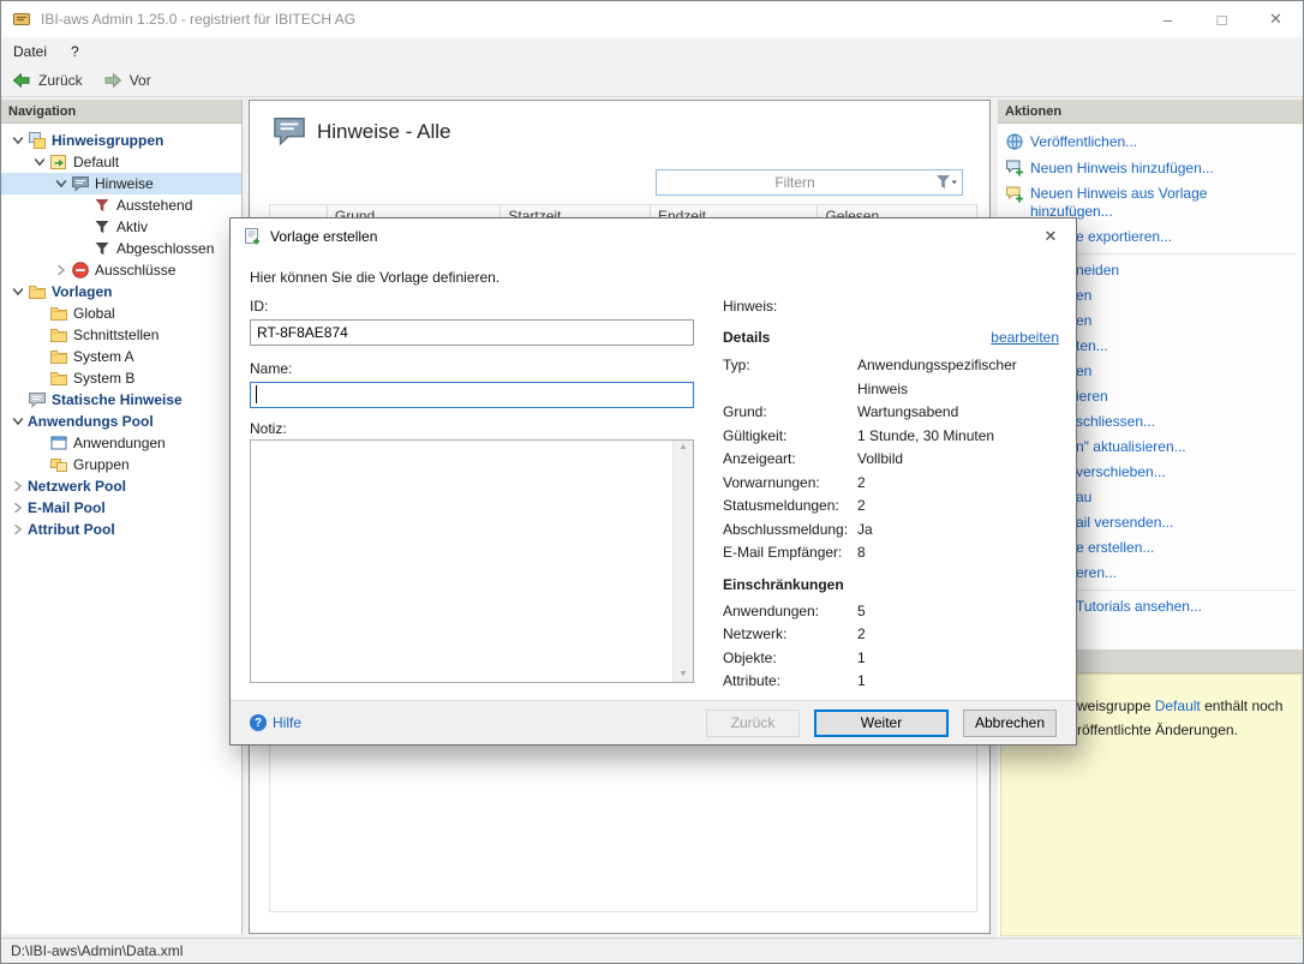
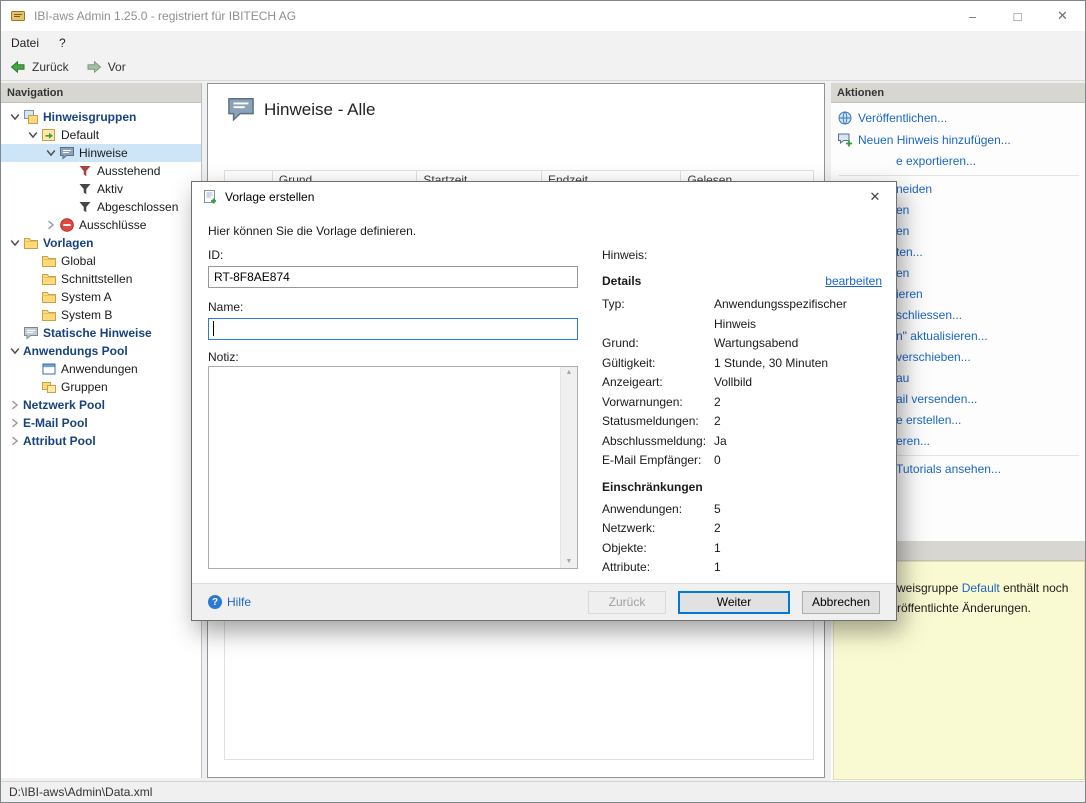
  IBI-aws Admin 1.25.0 - registriert für IBITECH AG
  –
  □
  ✕
  Datei
  ?
  Zurück
  Vor
  Navigation
  Hinweisgruppen
  Default
  Hinweise
  Ausstehend
  Aktiv
  Abgeschlossen
  Ausschlüsse
  Vorlagen
  Global
  Schnittstellen
  System A
  System B
  Statische Hinweise
  Anwendungs Pool
  Anwendungen
  Gruppen
  Netzwerk Pool
  E-Mail Pool
  Attribut Pool
  Hinweise - Alle
- Filtern
  Grund
  Startzeit
  Endzeit
  Gelesen
  Aktionen
  Veröffentlichen...
  Neuen Hinweis hinzufügen...
- Neuen Hinweis aus Vorlage hinzufügen...
  e exportieren...
  neiden
  en
  en
  ten...
  en
  ieren
  schliessen...
  n" aktualisieren...
  verschieben...
  au
  ail versenden...
  e erstellen...
  eren...
  Tutorials ansehen...
  weisgruppe Default enthält noch
  röffentlichte Änderungen.
  D:\IBI-aws\Admin\Data.xml
  Vorlage erstellen
  ✕
  Hier können Sie die Vorlage definieren.
  ID:
  RT-8F8AE874
  Name:
  Notiz:
  Hinweis:
  Details
  bearbeiten
  Typ:
  Anwendungsspezifischer Hinweis
  Grund:
  Wartungsabend
  Gültigkeit:
  1 Stunde, 30 Minuten
  Anzeigeart:
  Vollbild
  Vorwarnungen:
  2
  Statusmeldungen:
  2
  Abschlussmeldung:
  Ja
  E-Mail Empfänger:
- 8
+ 0
  Einschränkungen
  Anwendungen:
  5
  Netzwerk:
  2
  Objekte:
  1
  Attribute:
  1
  ?
  Hilfe
  Zurück
  Weiter
  Abbrechen
